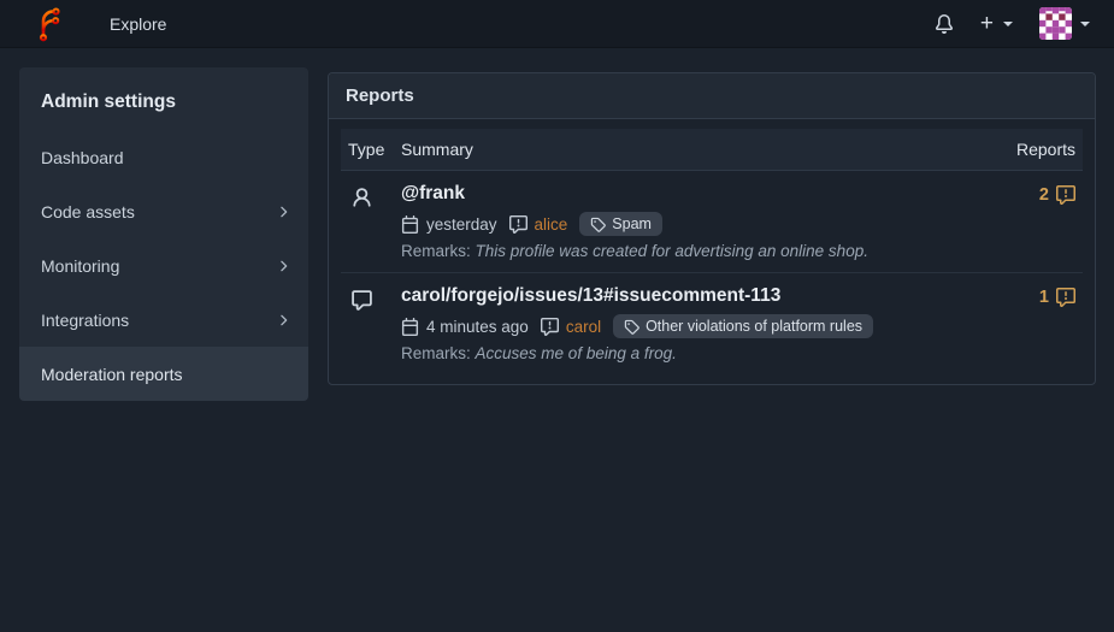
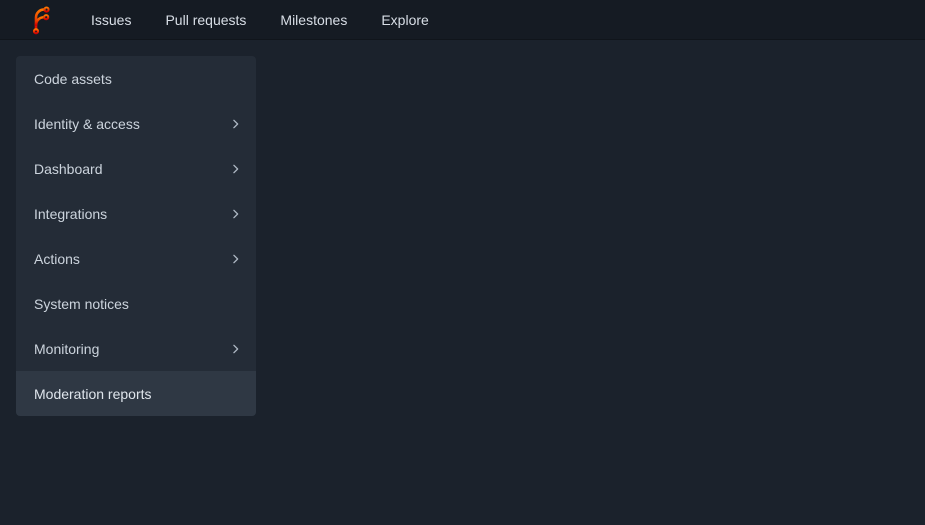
+ Issues
+ Pull requests
+ Milestones
  Explore
- +
- Admin settings
- Dashboard
+ Code assets
+ Identity & access
- Code assets
+ Dashboard
- Monitoring
+ Integrations
+ Actions
+ System notices
- Integrations
+ Monitoring
  Moderation reports
- Reports
- Type	Summary	Reports
- 	@frank yesterday alice Spam Remarks: This profile was created for advertising an online shop.	2
- 	carol/forgejo/issues/13#issuecomment-113 4 minutes ago carol Other violations of platform rules Remarks: Accuses me of being a frog.	1
